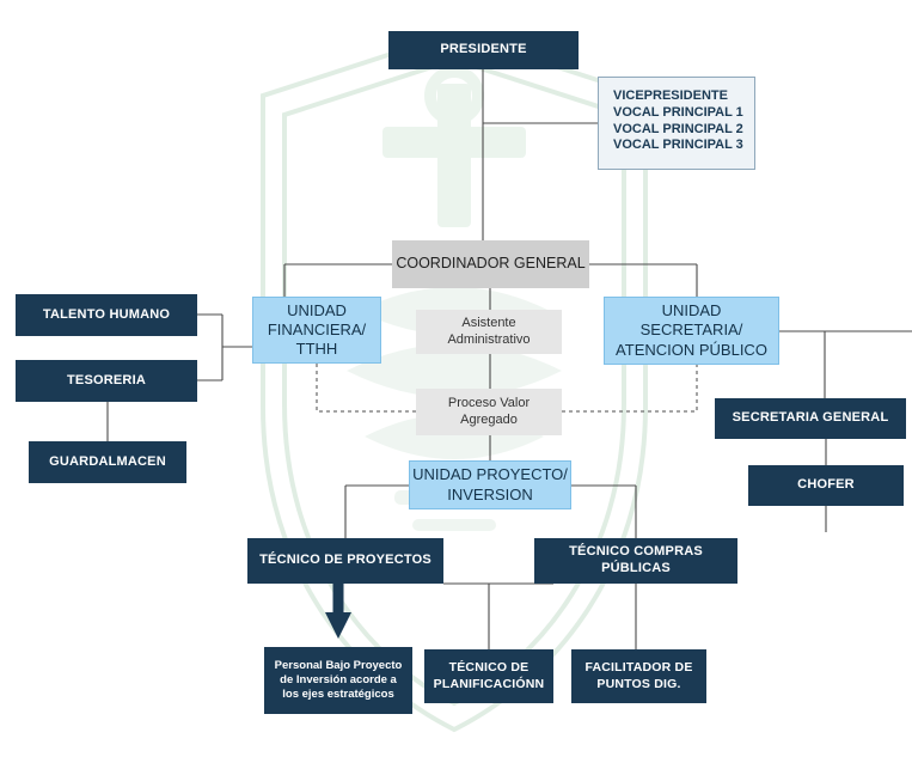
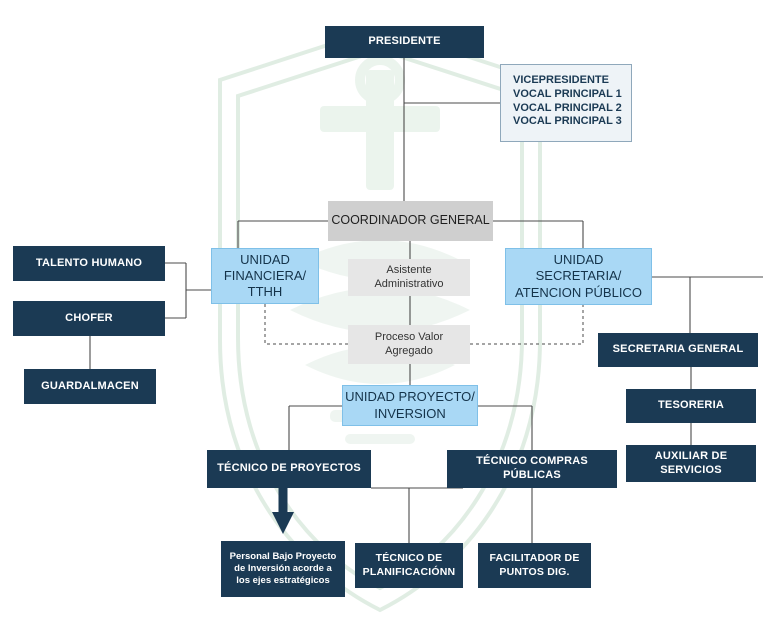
  PRESIDENTE
  VICEPRESIDENTE
  VOCAL PRINCIPAL 1
  VOCAL PRINCIPAL 2
  VOCAL PRINCIPAL 3
  COORDINADOR GENERAL
  TALENTO HUMANO
- TESORERIA
+ CHOFER
  GUARDALMACEN
  UNIDAD
  FINANCIERA/
  TTHH
  Asistente
  Administrativo
  UNIDAD
  SECRETARIA/
  ATENCION PÚBLICO
  SECRETARIA GENERAL
  Proceso Valor
  Agregado
- CHOFER
+ TESORERIA
  UNIDAD PROYECTO/
  INVERSION
+ AUXILIAR DE
+ SERVICIOS
  TÉCNICO DE PROYECTOS
  TÉCNICO COMPRAS PÚBLICAS
  Personal Bajo Proyecto
  de Inversión acorde a
  los ejes estratégicos
  TÉCNICO DE
  PLANIFICACIÓNN
  FACILITADOR DE
  PUNTOS DIG.
